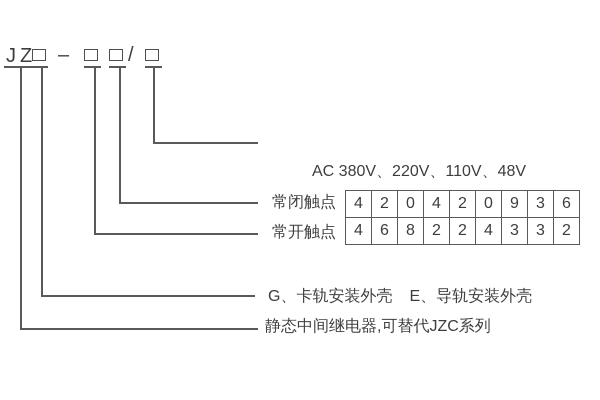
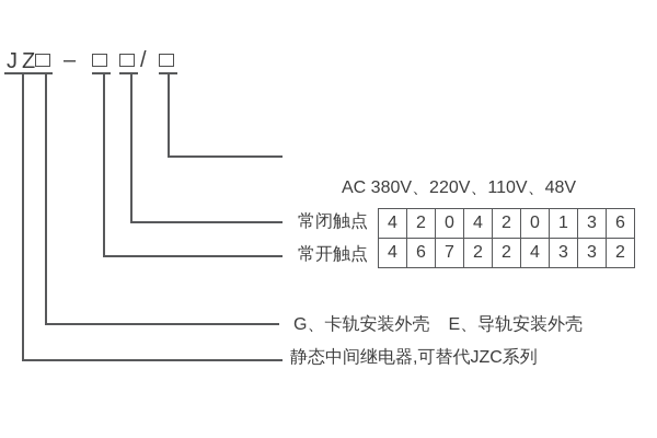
  JZ
  –
  /
  AC 380V、220V、110V、48V
  常闭触点
  常开触点
  G、卡轨安装外壳
  E、导轨安装外壳
  静态中间继电器,可替代JZC系列
- 4	2	0	4	2	0	9	3	6
+ 4	2	0	4	2	0	1	3	6
- 4	6	8	2	2	4	3	3	2
+ 4	6	7	2	2	4	3	3	2
